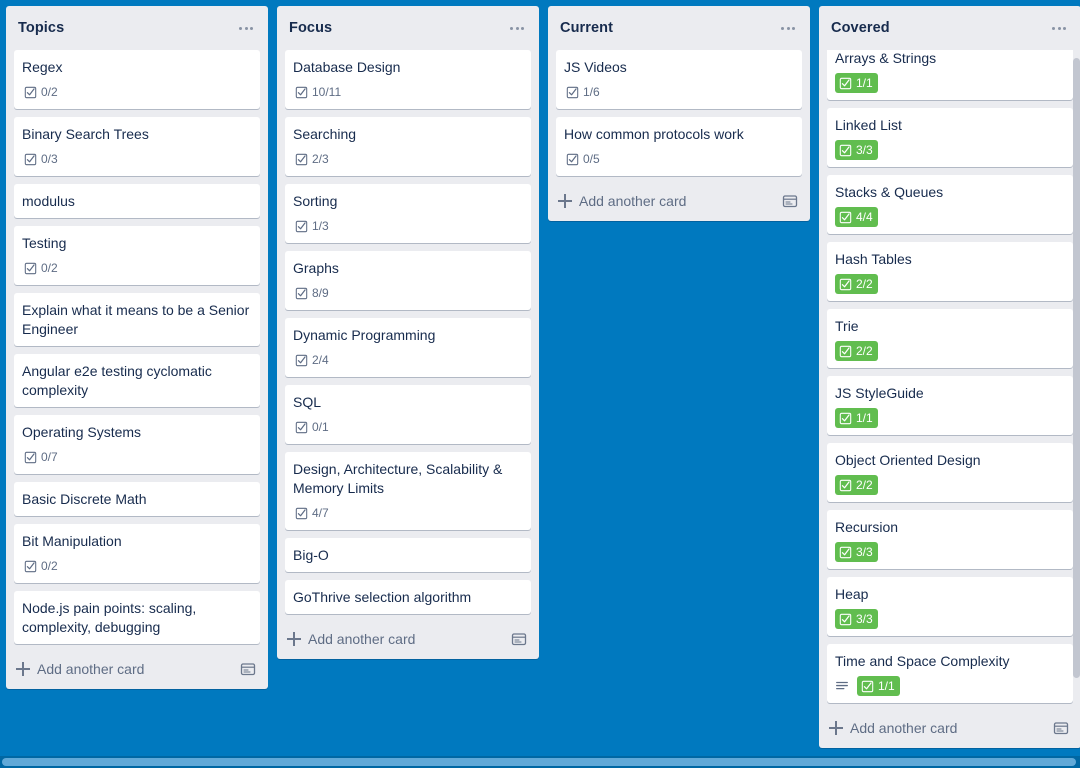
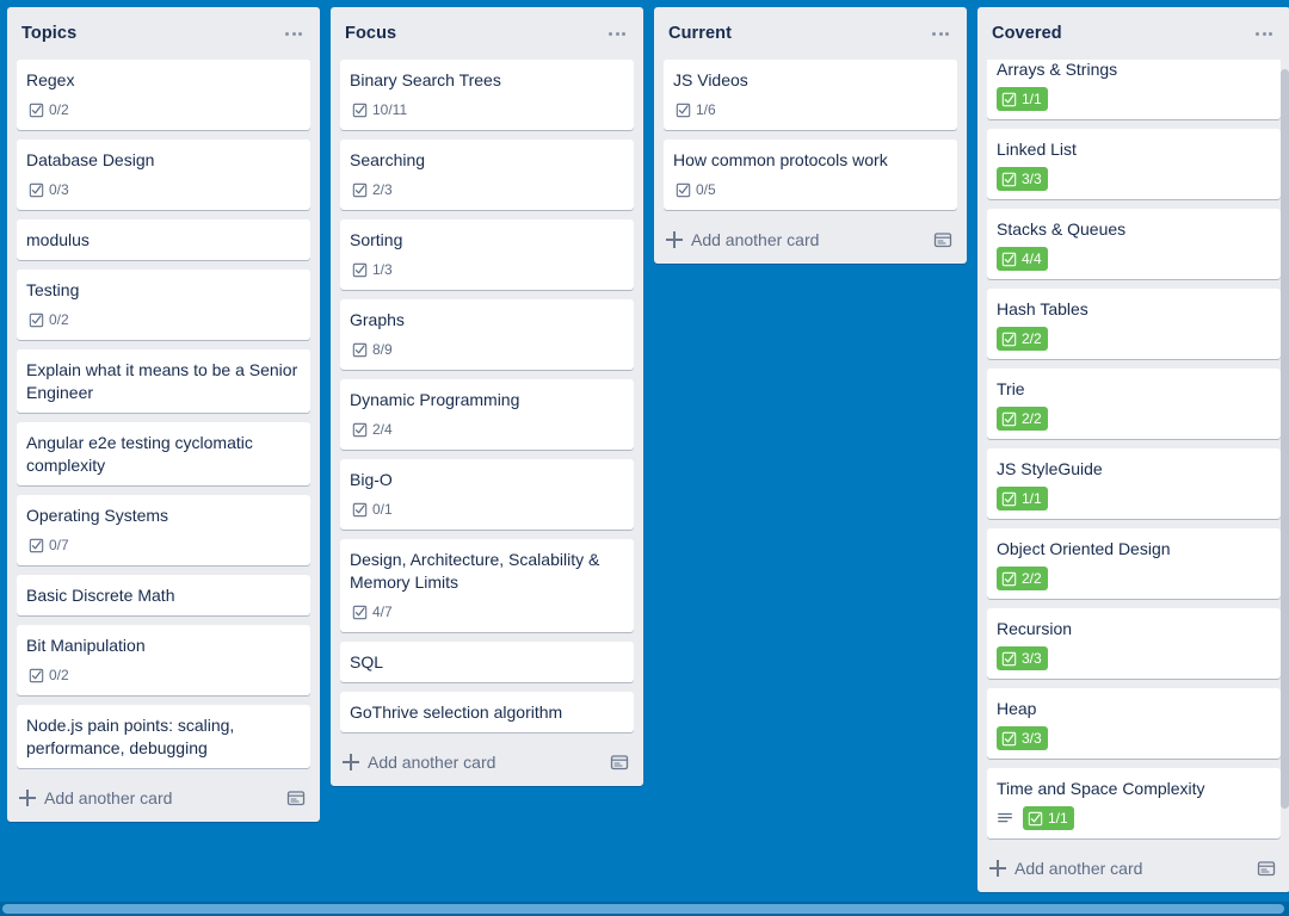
  Topics
  Regex
  0/2
- Binary Search Trees
+ Database Design
  0/3
  modulus
  Testing
  0/2
  Explain what it means to be a Senior Engineer
  Angular e2e testing cyclomatic complexity
  Operating Systems
  0/7
  Basic Discrete Math
  Bit Manipulation
  0/2
- Node.js pain points: scaling, complexity, debugging
+ Node.js pain points: scaling, performance, debugging
  Add another card
  Focus
- Database Design
+ Binary Search Trees
  10/11
  Searching
  2/3
  Sorting
  1/3
  Graphs
  8/9
  Dynamic Programming
  2/4
- SQL
+ Big-O
  0/1
  Design, Architecture, Scalability & Memory Limits
  4/7
- Big-O
+ SQL
  GoThrive selection algorithm
  Add another card
  Current
  JS Videos
  1/6
  How common protocols work
  0/5
  Add another card
  Covered
  Arrays & Strings
  1/1
  Linked List
  3/3
  Stacks & Queues
  4/4
  Hash Tables
  2/2
  Trie
  2/2
  JS StyleGuide
  1/1
  Object Oriented Design
  2/2
  Recursion
  3/3
  Heap
  3/3
  Time and Space Complexity
  1/1
  Add another card
